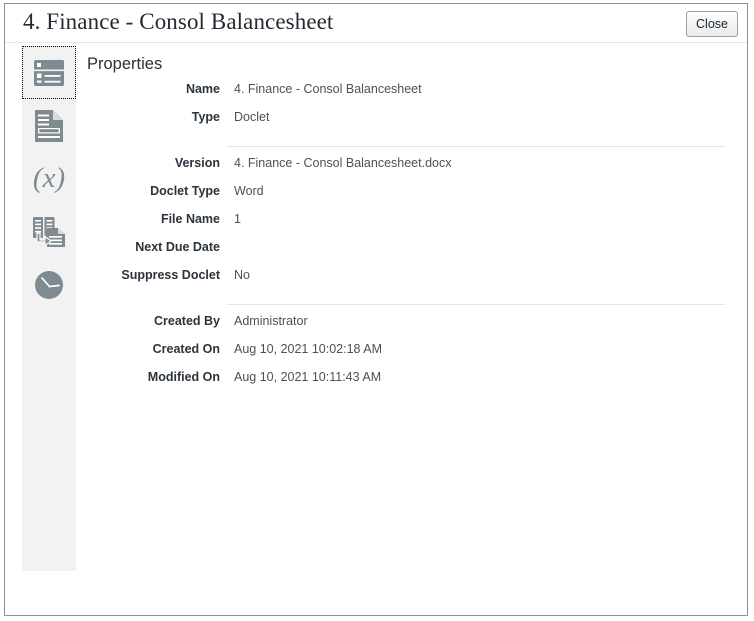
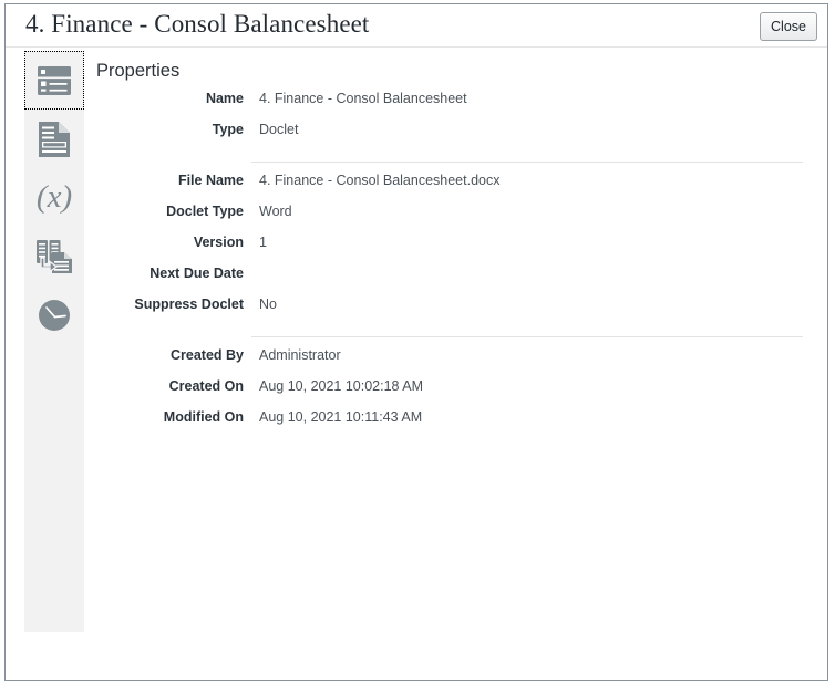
  4. Finance - Consol Balancesheet
  Close
  (x)
  Properties
  Name
  4. Finance - Consol Balancesheet
  Type
  Doclet
- Version
+ File Name
  4. Finance - Consol Balancesheet.docx
  Doclet Type
  Word
- File Name
+ Version
  1
  Next Due Date
  Suppress Doclet
  No
  Created By
  Administrator
  Created On
  Aug 10, 2021 10:02:18 AM
  Modified On
  Aug 10, 2021 10:11:43 AM
